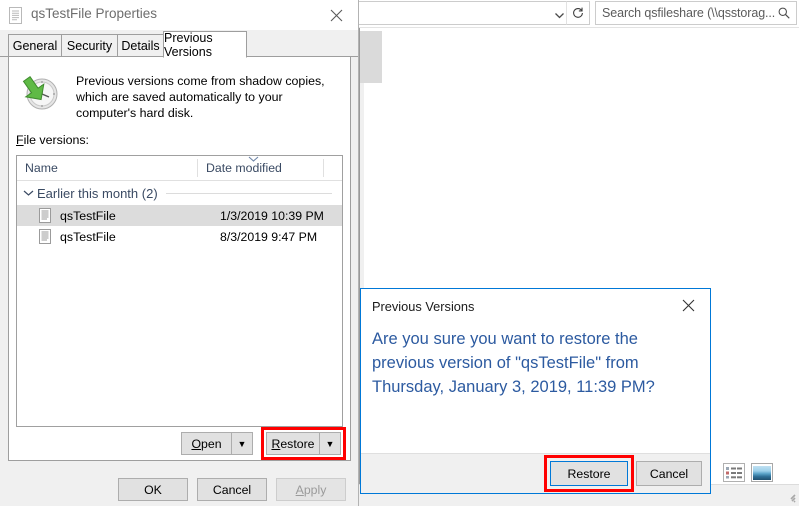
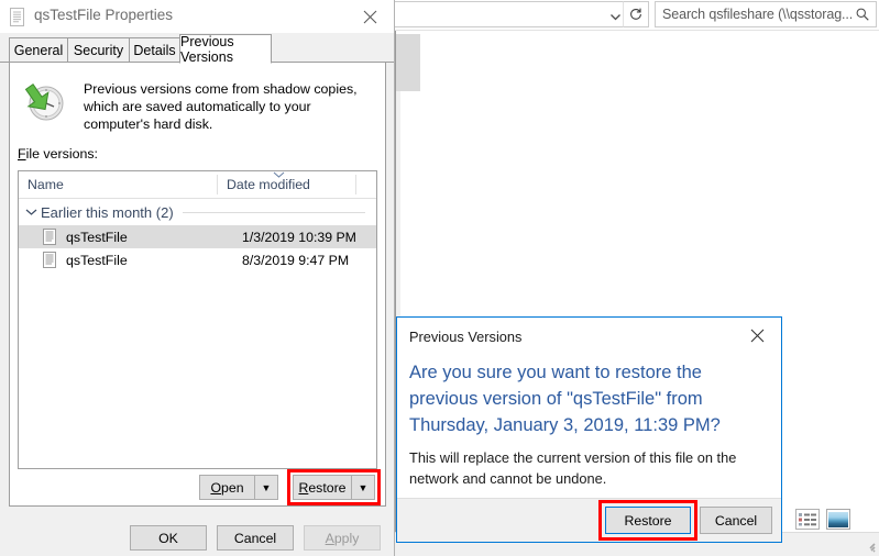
  Search qsfileshare (\\qsstorag...
  qsTestFile Properties
  General
  Security
  Details
  Previous Versions
  Previous versions come from shadow copies, which are saved automatically to your computer's hard disk.
  File versions:
  Name
  Date modified
  Earlier this month (2)
  qsTestFile
  1/3/2019 10:39 PM
  qsTestFile
  8/3/2019 9:47 PM
  O
  pen
  ▼
  R
  estore
  ▼
  OK
  Cancel
  A
  pply
  Previous Versions
  Are you sure you want to restore the previous version of "qsTestFile" from Thursday, January 3, 2019, 11:39 PM?
+ This will replace the current version of this file on the network and cannot be undone.
  Restore
  Cancel
